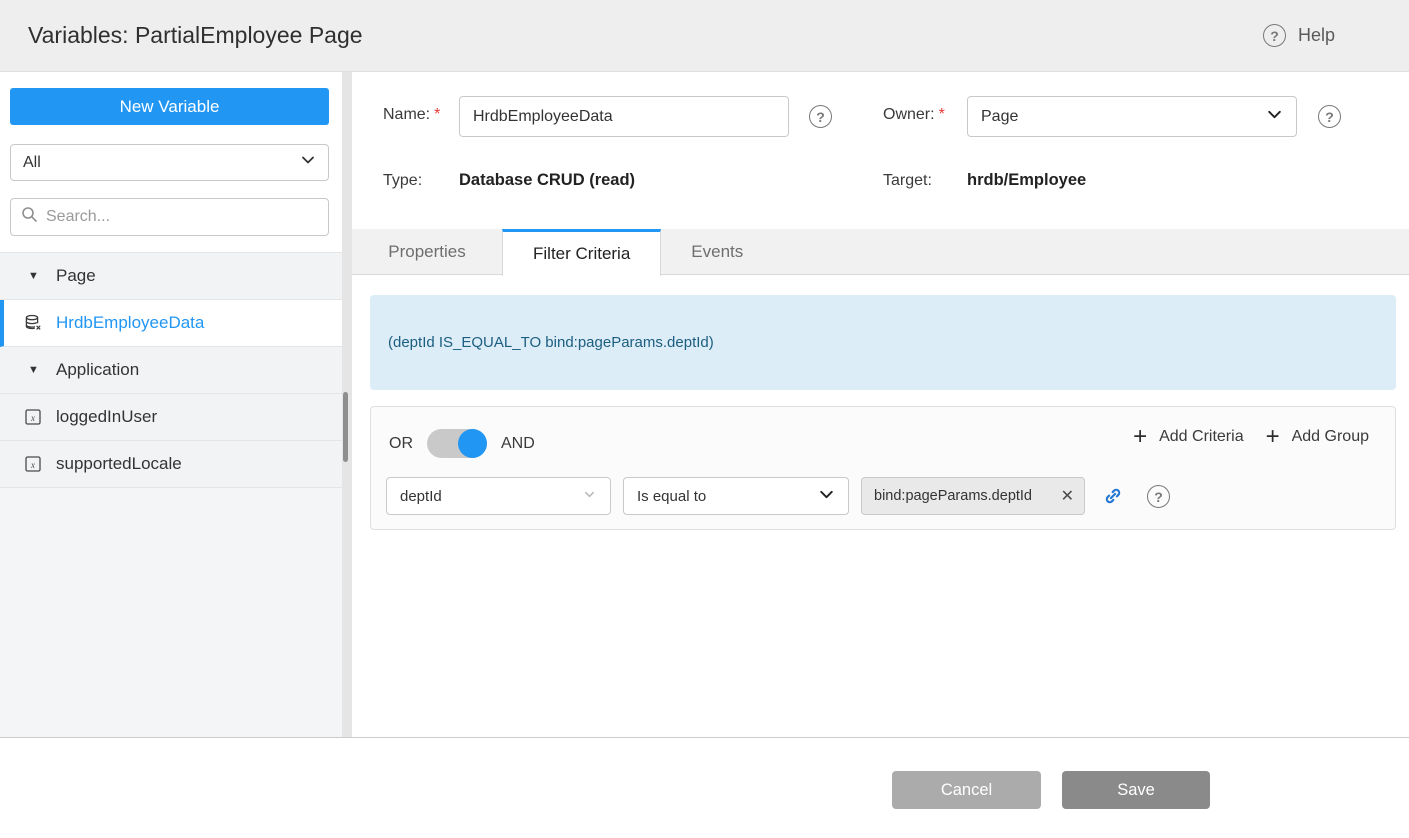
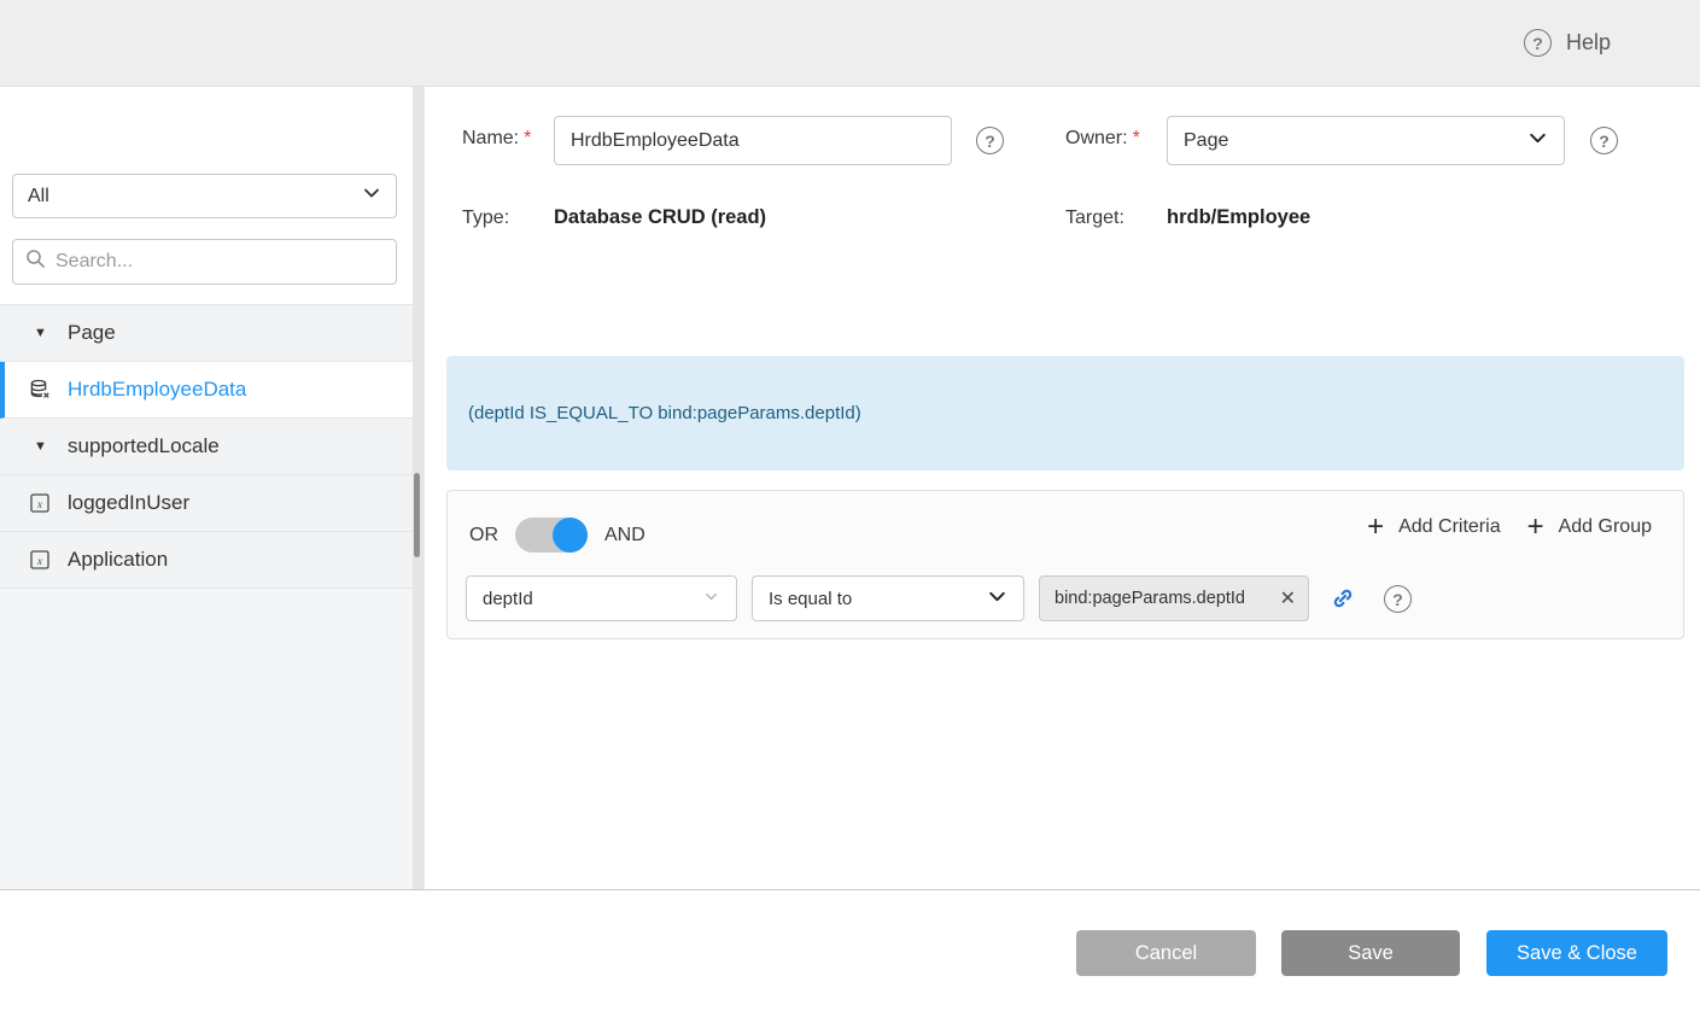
- Variables: PartialEmployee Page
  ?
  Help
- New Variable
  All
  Search...
  ▼
  Page
  HrdbEmployeeData
  ▼
- Application
+ supportedLocale
  x
  loggedInUser
  x
- supportedLocale
+ Application
  Name: *
  HrdbEmployeeData
  ?
  Owner: *
  Page
  ?
  Type:
  Database CRUD (read)
  Target:
  hrdb/Employee
- Properties
- Filter Criteria
- Events
  (deptId IS_EQUAL_TO bind:pageParams.deptId)
  OR
  AND
  +
  Add Criteria
  +
  Add Group
  deptId
  Is equal to
  bind:pageParams.deptId
  ✕
  ?
  Cancel
  Save
+ Save & Close
